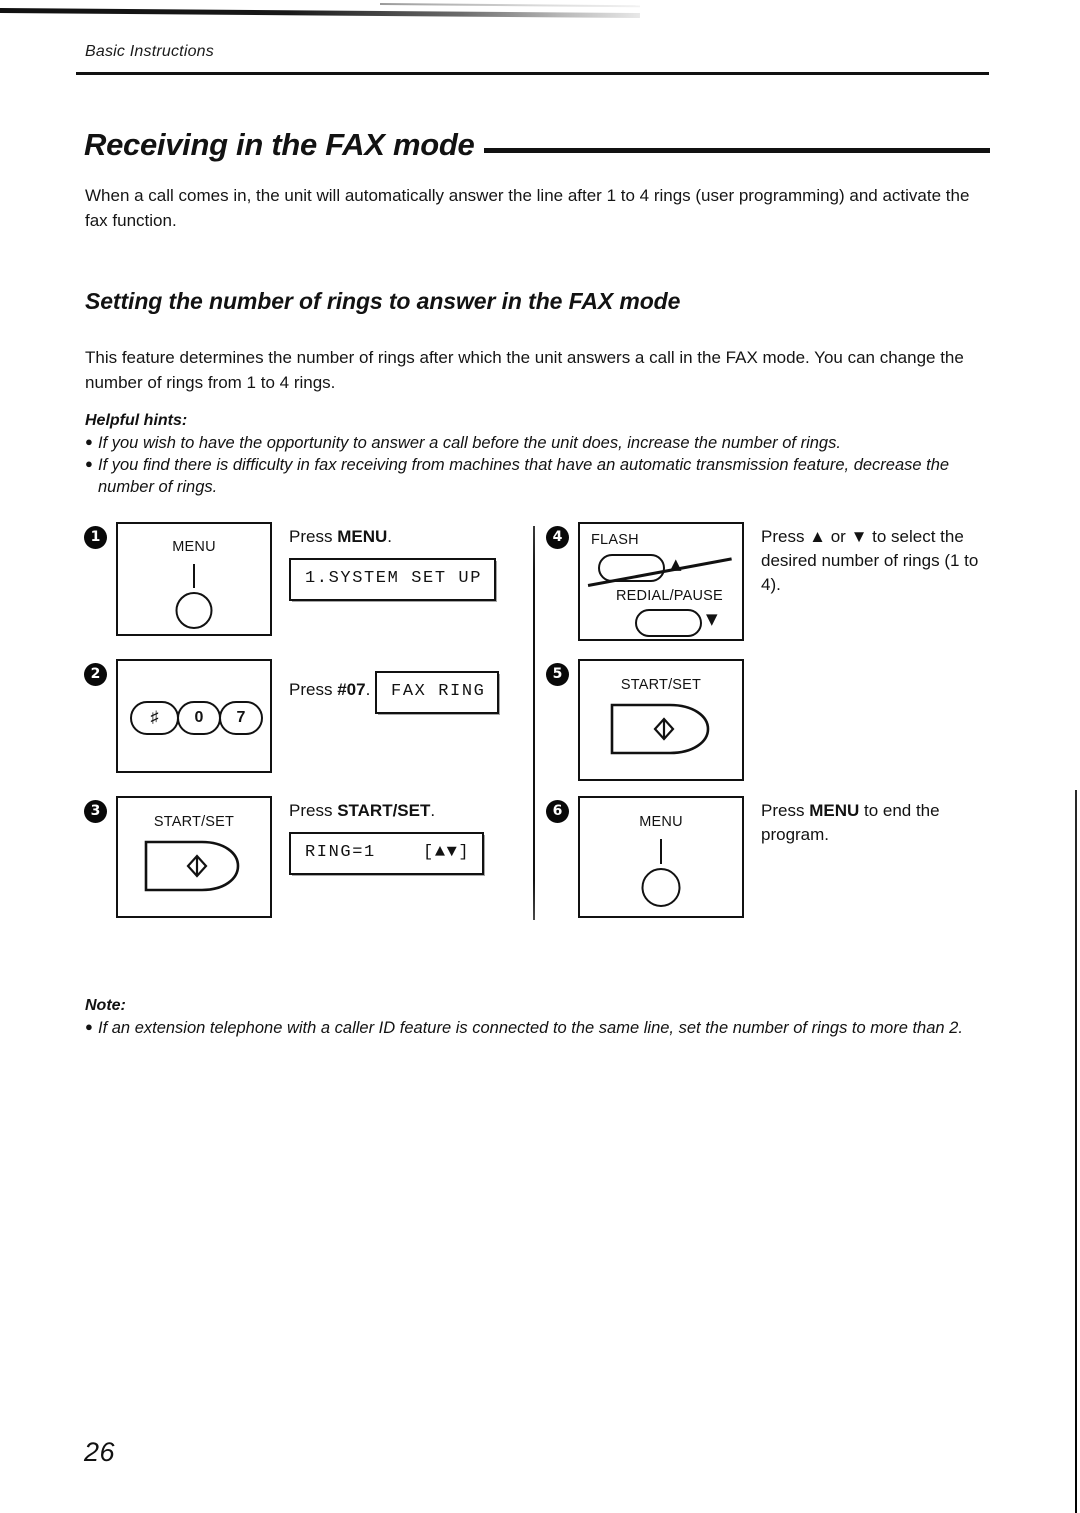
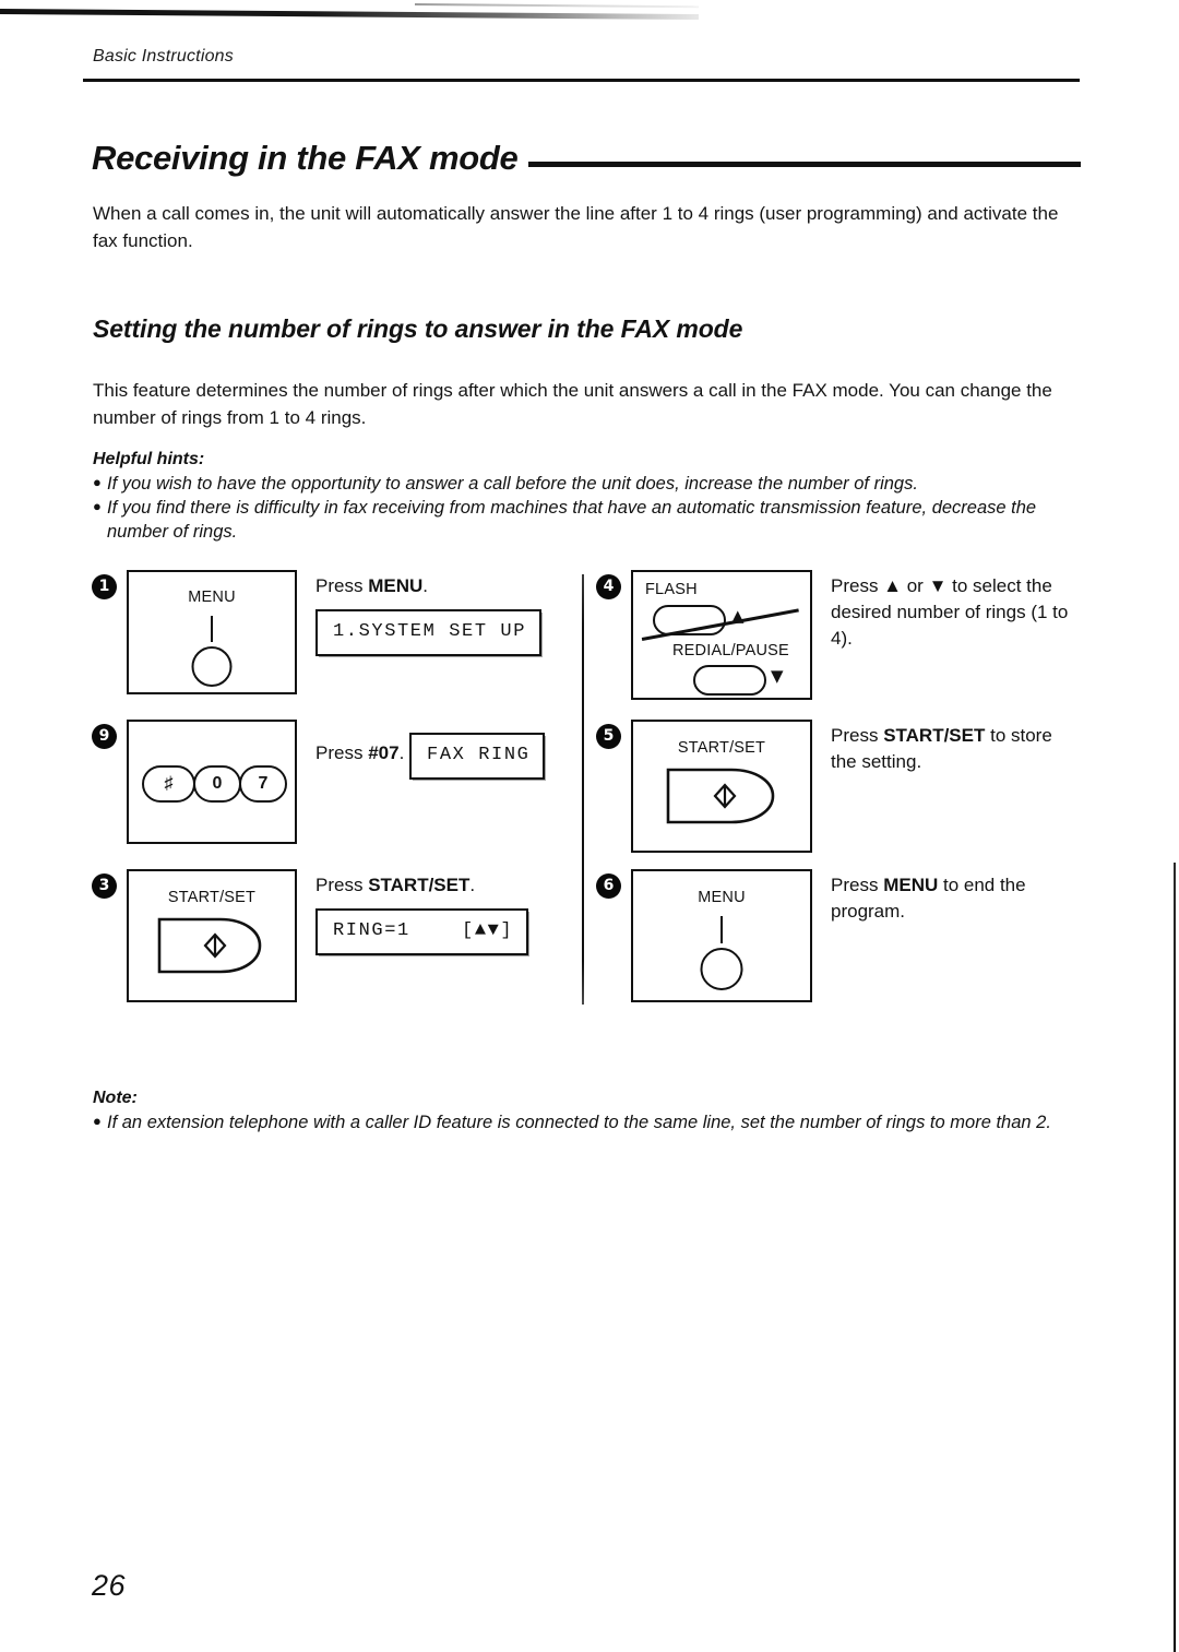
  Basic Instructions
  Receiving in the FAX mode
  When a call comes in, the unit will automatically answer the line after 1 to 4 rings (user programming) and activate the fax function.
  Setting the number of rings to answer in the FAX mode
  This feature determines the number of rings after which the unit answers a call in the FAX mode. You can change the number of rings from 1 to 4 rings.
  Helpful hints:
  ●
  If you wish to have the opportunity to answer a call before the unit does, increase the number of rings.
  ●
  If you find there is difficulty in fax receiving from machines that have an automatic transmission feature, decrease the number of rings.
  1
  MENU
  Press MENU. 1.SYSTEM SET UP
- 2
+ 9
  ♯
  0
  7
  Press #07. FAX RING
  3
  START/SET
  Press START/SET. RING=1 [▲▼]
  4
  FLASH
  ▲
  REDIAL/PAUSE
  ▼
  Press ▲ or ▼ to select the desired number of rings (1 to 4).
  5
  START/SET
+ Press START/SET to store the setting.
  6
  MENU
  Press MENU to end the program.
  Note:
  ●
  If an extension telephone with a caller ID feature is connected to the same line, set the number of rings to more than 2.
  26
